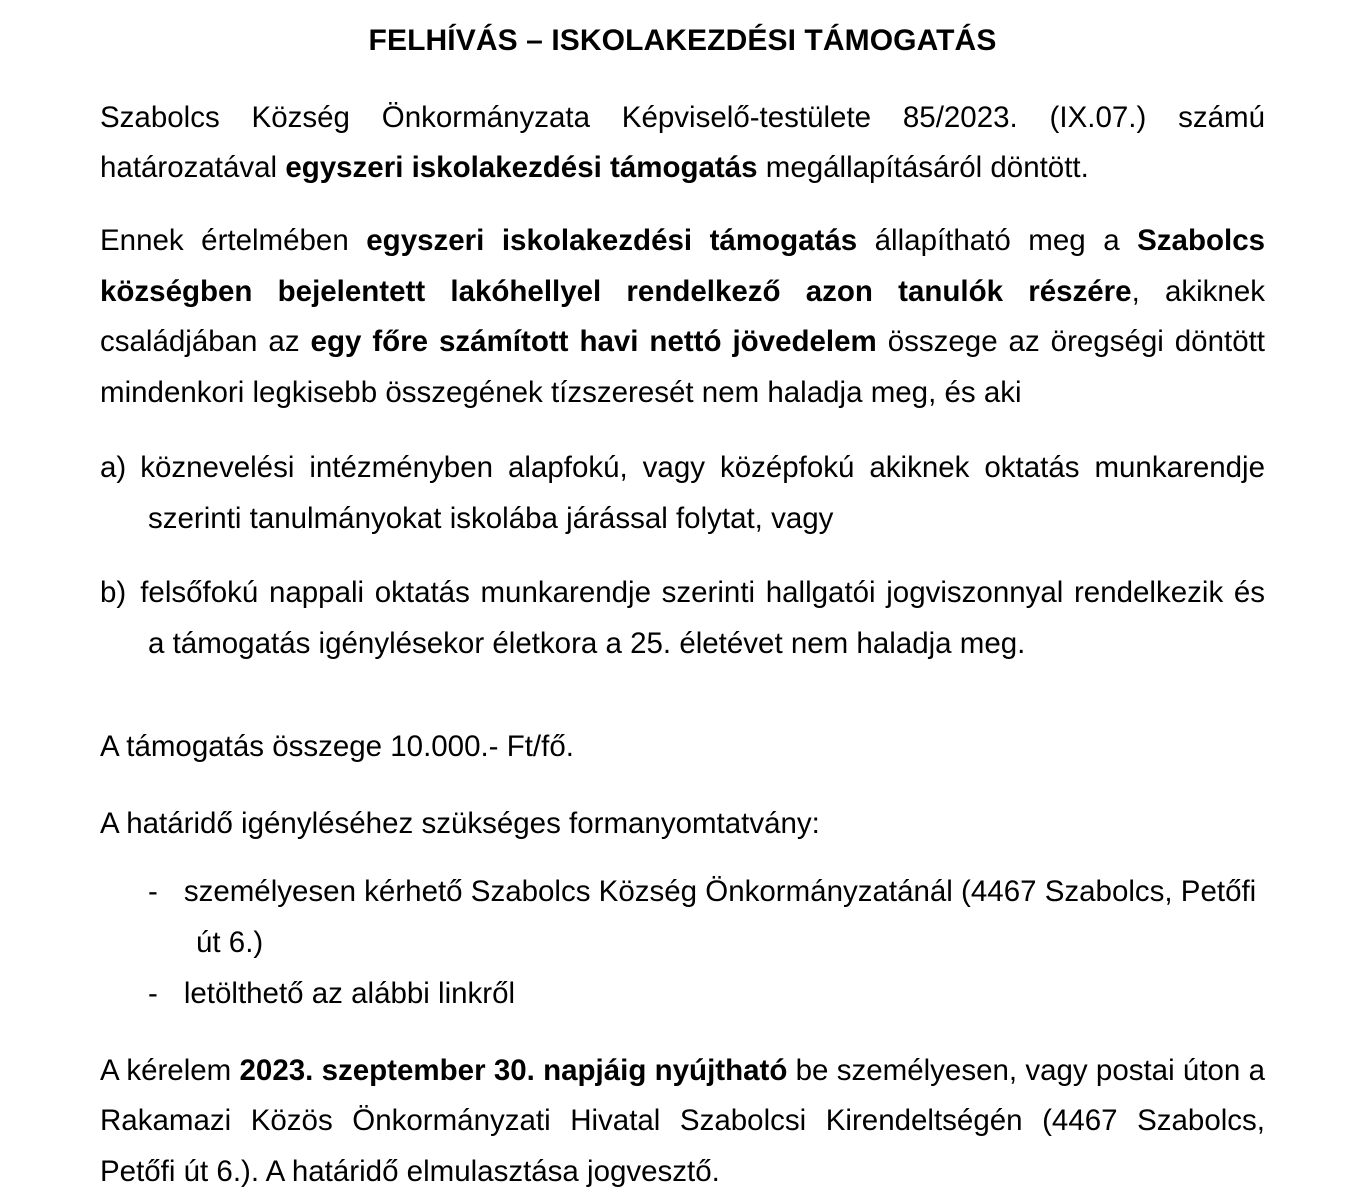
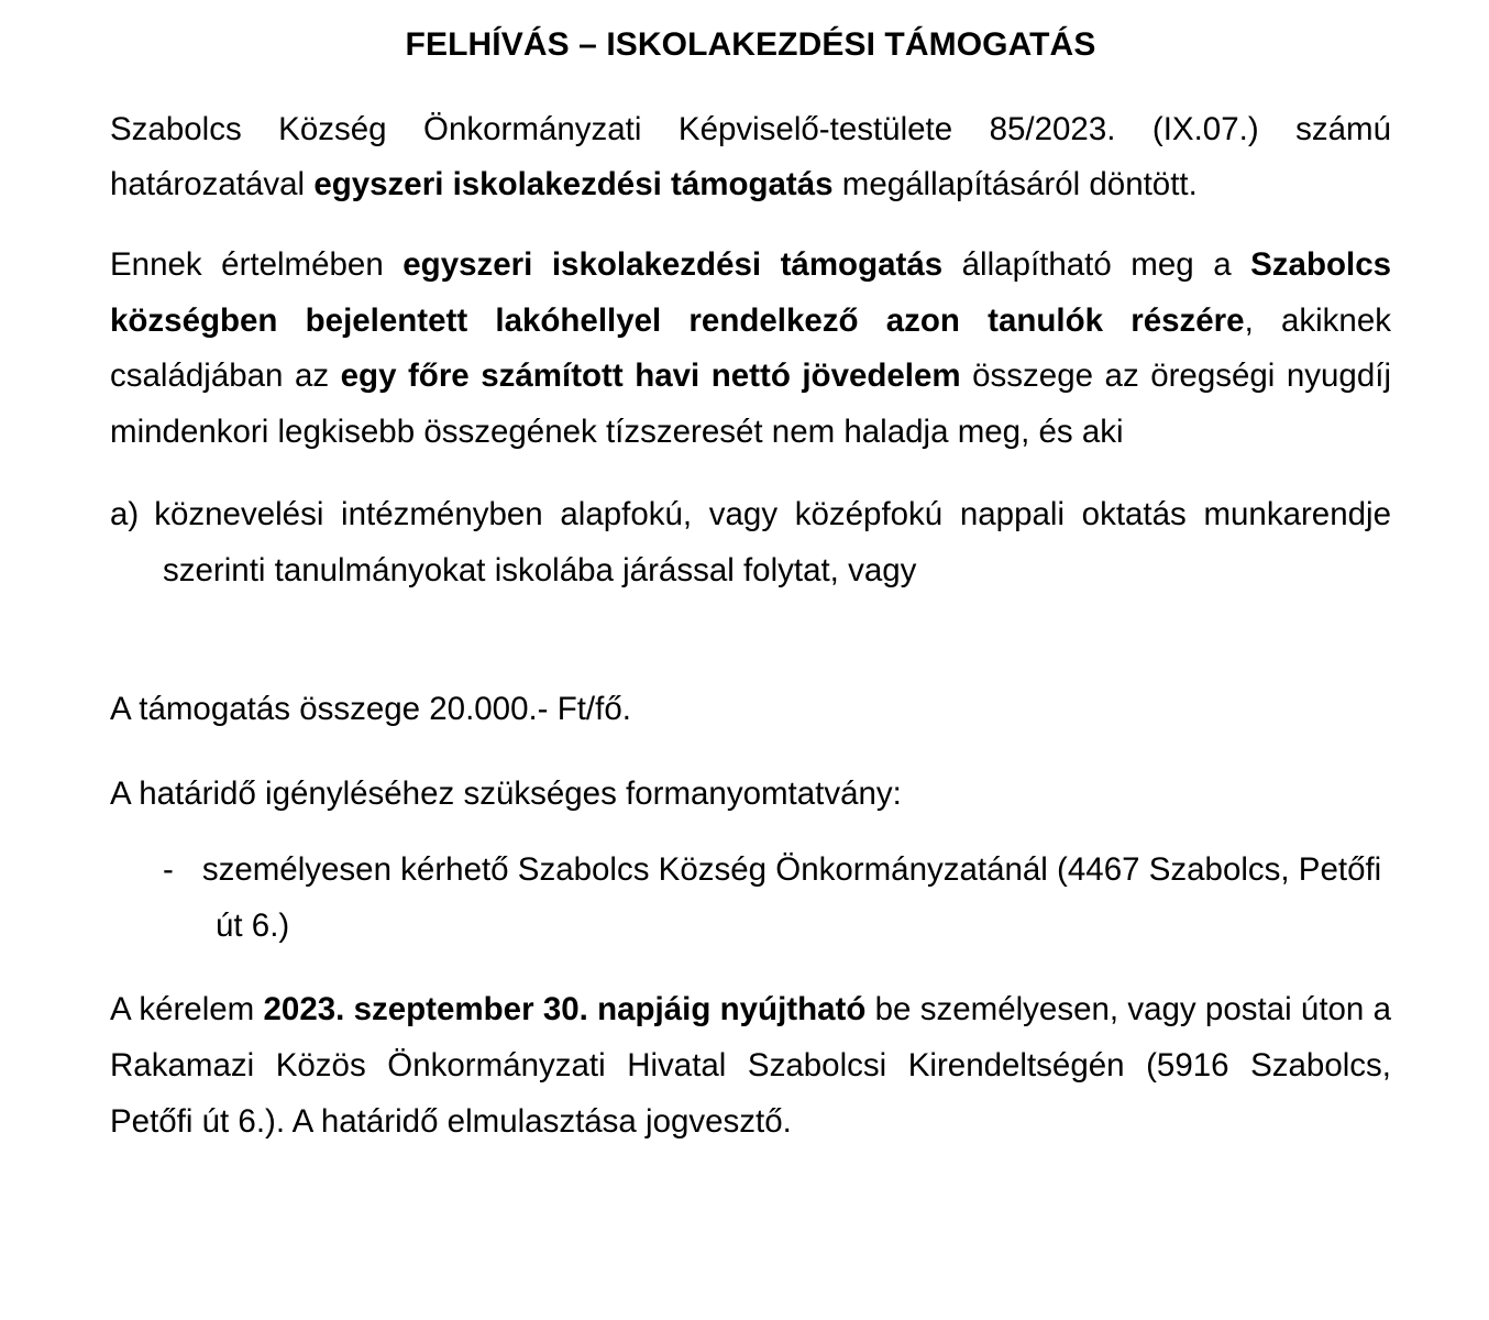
  FELHÍVÁS – ISKOLAKEZDÉSI TÁMOGATÁS
- Szabolcs Község Önkormányzata Képviselő-testülete 85/2023. (IX.07.) számú határozatával egyszeri iskolakezdési támogatás megállapításáról döntött.
+ Szabolcs Község Önkormányzati Képviselő-testülete 85/2023. (IX.07.) számú határozatával egyszeri iskolakezdési támogatás megállapításáról döntött.
- Ennek értelmében egyszeri iskolakezdési támogatás állapítható meg a Szabolcs községben bejelentett lakóhellyel rendelkező azon tanulók részére, akiknek családjában az egy főre számított havi nettó jövedelem összege az öregségi döntött mindenkori legkisebb összegének tízszeresét nem haladja meg, és aki
+ Ennek értelmében egyszeri iskolakezdési támogatás állapítható meg a Szabolcs községben bejelentett lakóhellyel rendelkező azon tanulók részére, akiknek családjában az egy főre számított havi nettó jövedelem összege az öregségi nyugdíj mindenkori legkisebb összegének tízszeresét nem haladja meg, és aki
- a) köznevelési intézményben alapfokú, vagy középfokú akiknek oktatás munkarendje szerinti tanulmányokat iskolába járással folytat, vagy
+ a) köznevelési intézményben alapfokú, vagy középfokú nappali oktatás munkarendje szerinti tanulmányokat iskolába járással folytat, vagy
- b) felsőfokú nappali oktatás munkarendje szerinti hallgatói jogviszonnyal rendelkezik és a támogatás igénylésekor életkora a 25. életévet nem haladja meg.
- A támogatás összege 10.000.- Ft/fő.
+ A támogatás összege 20.000.- Ft/fő.
  A határidő igényléséhez szükséges formanyomtatvány:
  - személyesen kérhető Szabolcs Község Önkormányzatánál (4467 Szabolcs, Petőfi út 6.)
- - letölthető az alábbi linkről
- A kérelem 2023. szeptember 30. napjáig nyújtható be személyesen, vagy postai úton a Rakamazi Közös Önkormányzati Hivatal Szabolcsi Kirendeltségén (4467 Szabolcs, Petőfi út 6.). A határidő elmulasztása jogvesztő.
+ A kérelem 2023. szeptember 30. napjáig nyújtható be személyesen, vagy postai úton a Rakamazi Közös Önkormányzati Hivatal Szabolcsi Kirendeltségén (5916 Szabolcs, Petőfi út 6.). A határidő elmulasztása jogvesztő.
